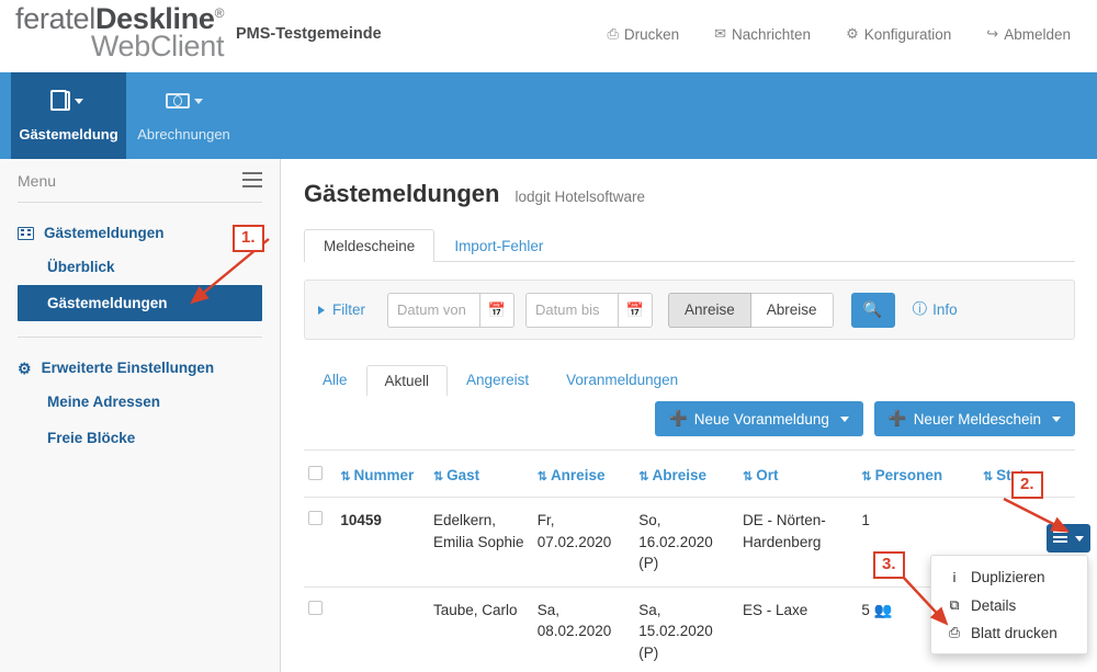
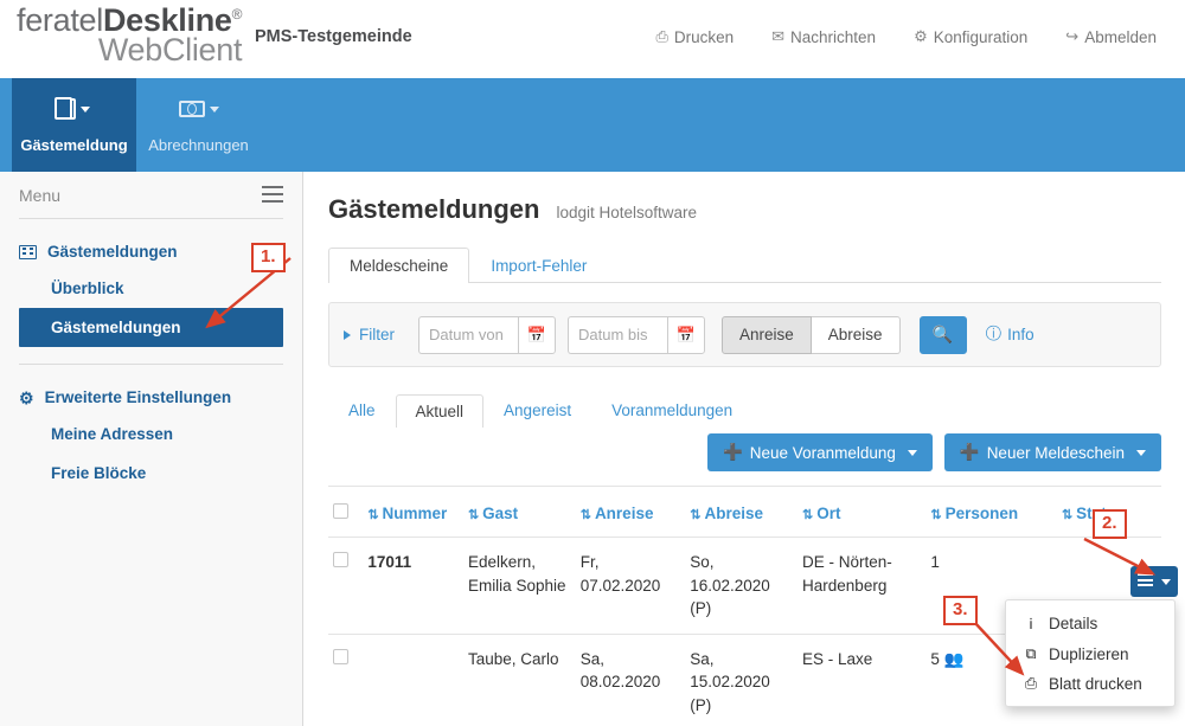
  feratelDeskline®
  WebClient
  PMS-Testgemeinde
  ⎙
  Drucken
  ✉
  Nachrichten
  ⚙
  Konfiguration
  ↪
  Abmelden
  Gästemeldung
  Abrechnungen
  Menu
  Gästemeldungen
  Überblick
  Gästemeldungen
  ⚙
  Erweiterte Einstellungen
  Meine Adressen
  Freie Blöcke
  Gästemeldungen
  lodgit Hotelsoftware
  Meldescheine
  Import-Fehler
  Filter
  Datum von
  📅
  Datum bis
  📅
  Anreise
  Abreise
  🔍
  ⓘ
  Info
  Alle
  Aktuell
  Angereist
  Voranmeldungen
  ➕
  Neue Voranmeldung
  ➕
  Neuer Meldeschein
  	⇅ Nummer	⇅ Gast	⇅ Anreise	⇅ Abreise	⇅ Ort	⇅ Personen	⇅ St
- 	10459	Edelkern, Emilia Sophie	Fr, 07.02.2020	So, 16.02.2020 (P)	DE - Nörten-Hardenberg	1
+ 	17011	Edelkern, Emilia Sophie	Fr, 07.02.2020	So, 16.02.2020 (P)	DE - Nörten-Hardenberg	1
  		Taube, Carlo	Sa, 08.02.2020	Sa, 15.02.2020 (P)	ES - Laxe	5 👥
  ℹ
- Duplizieren
+ Details
  ⧉
- Details
+ Duplizieren
  ⎙
  Blatt drucken
  1.
  2.
  3.
